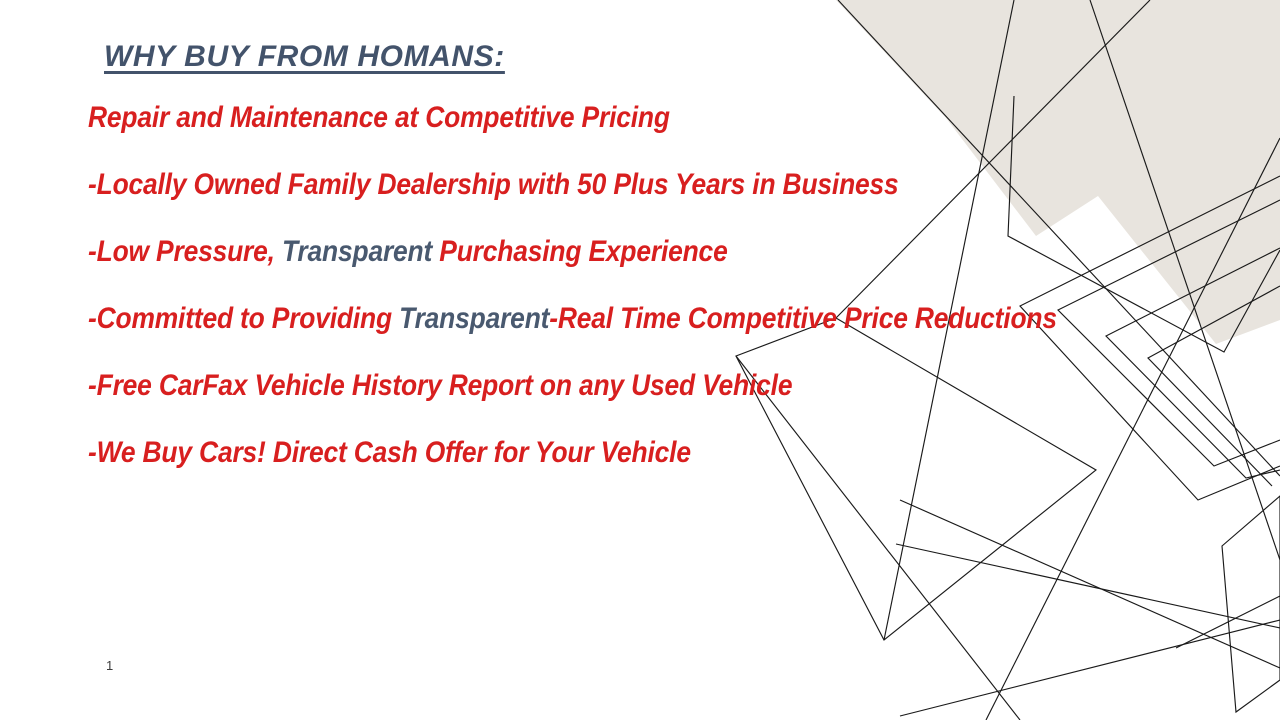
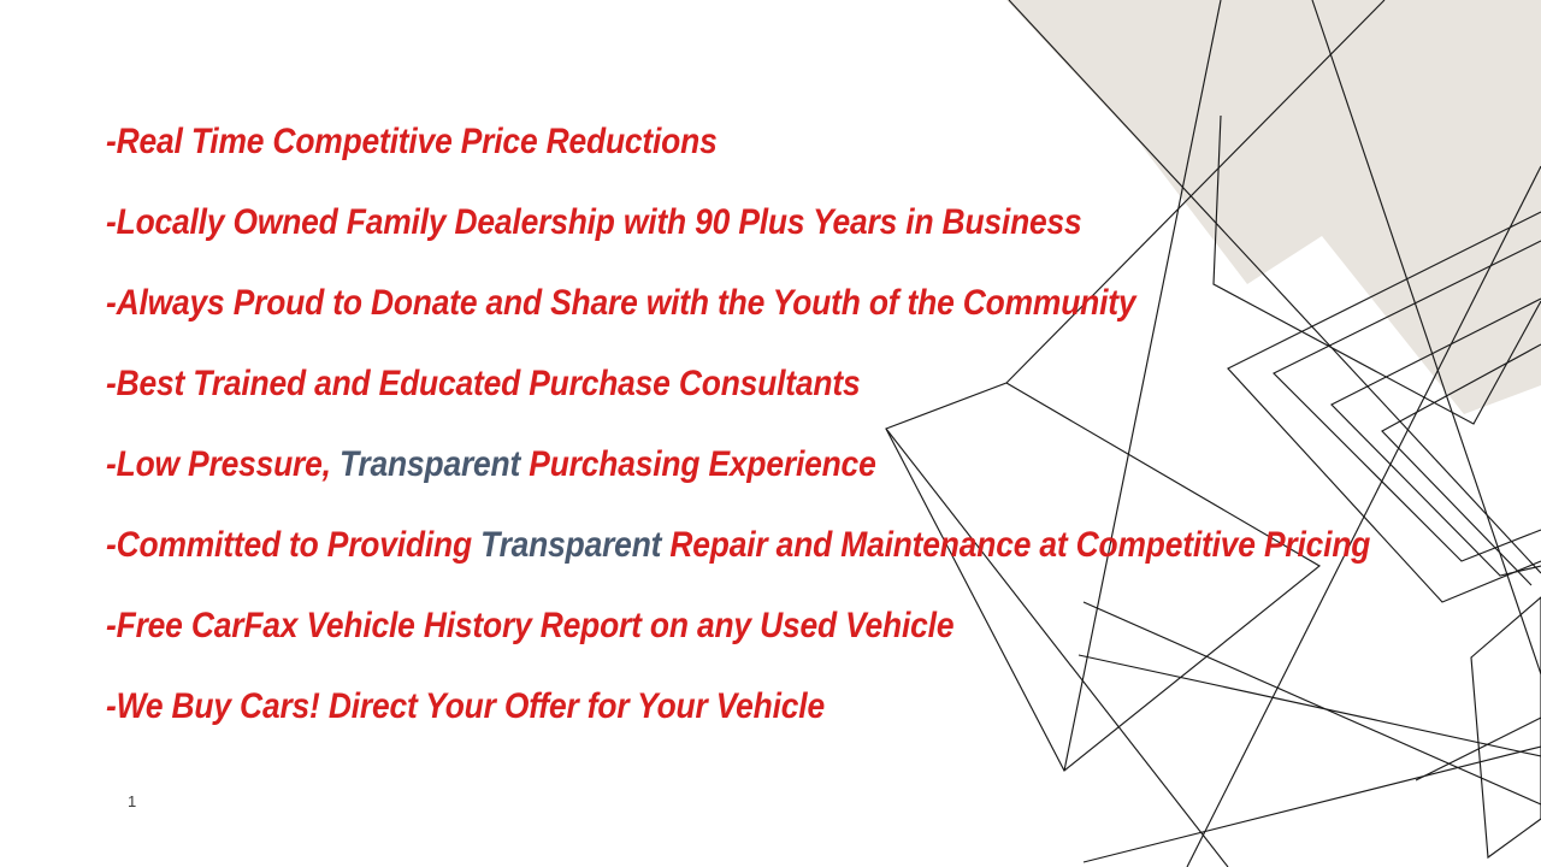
- WHY BUY FROM HOMANS:
- Repair and Maintenance at Competitive Pricing
+ -Real Time Competitive Price Reductions
- -Locally Owned Family Dealership with 50 Plus Years in Business
+ -Locally Owned Family Dealership with 90 Plus Years in Business
+ -Always Proud to Donate and Share with the Youth of the Community
+ -Best Trained and Educated Purchase Consultants
  -Low Pressure, Transparent Purchasing Experience
- -Committed to Providing Transparent-Real Time Competitive Price Reductions
+ -Committed to Providing Transparent Repair and Maintenance at Competitive Pricing
  -Free CarFax Vehicle History Report on any Used Vehicle
- -We Buy Cars! Direct Cash Offer for Your Vehicle
+ -We Buy Cars! Direct Your Offer for Your Vehicle
  1
